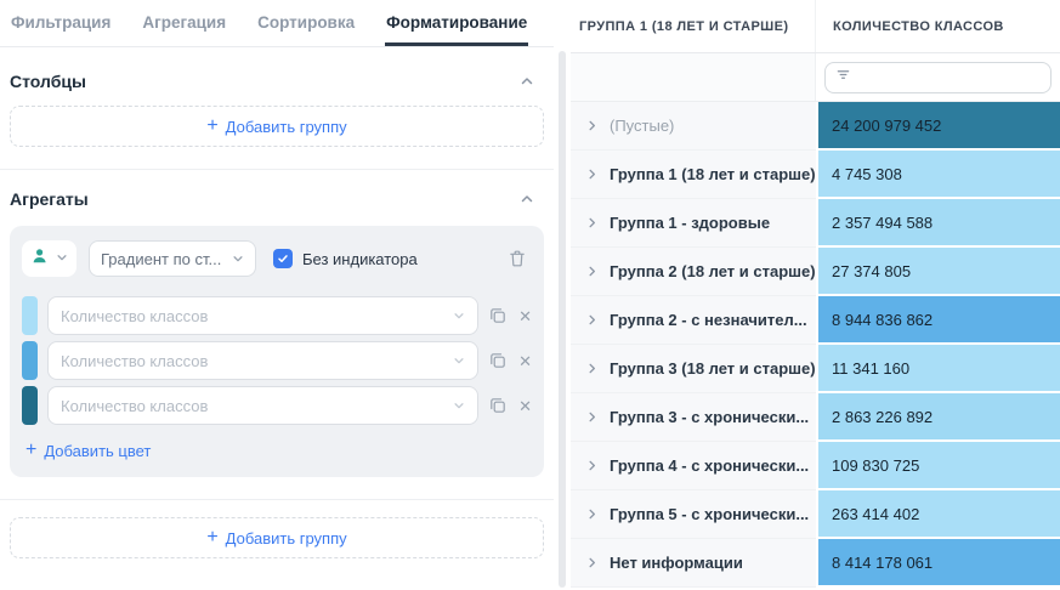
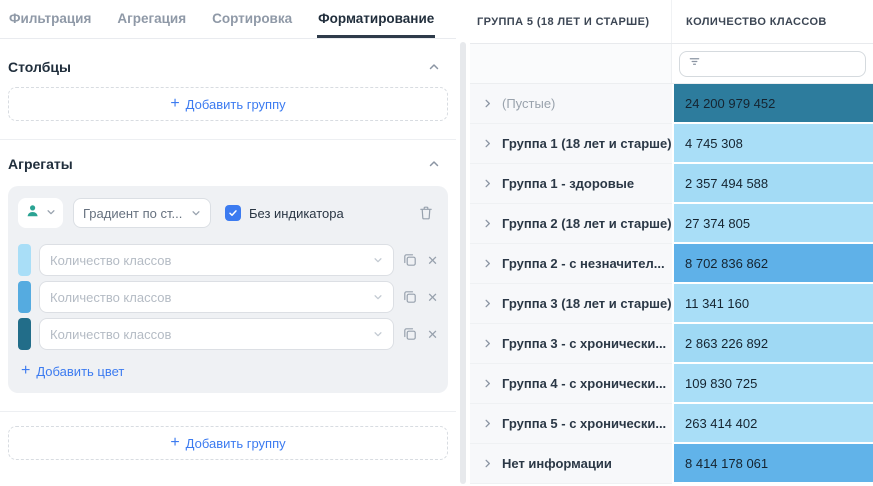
  Фильтрация
  Агрегация
  Сортировка
  Форматирование
  Столбцы
  +
  Добавить группу
  Агрегаты
  Градиент по ст...
  Без индикатора
  Количество классов
  ✕
  Количество классов
  ✕
  Количество классов
  ✕
  +
  Добавить цвет
  +
  Добавить группу
- ГРУППА 1 (18 ЛЕТ И СТАРШЕ)
+ ГРУППА 5 (18 ЛЕТ И СТАРШЕ)
  КОЛИЧЕСТВО КЛАССОВ
  (Пустые)
  24 200 979 452
  Группа 1 (18 лет и старше)
  4 745 308
  Группа 1 - здоровые
  2 357 494 588
  Группа 2 (18 лет и старше)
  27 374 805
  Группа 2 - с незначител...
- 8 944 836 862
+ 8 702 836 862
  Группа 3 (18 лет и старше)
  11 341 160
  Группа 3 - с хронически...
  2 863 226 892
  Группа 4 - с хронически...
  109 830 725
  Группа 5 - с хронически...
  263 414 402
  Нет информации
  8 414 178 061
